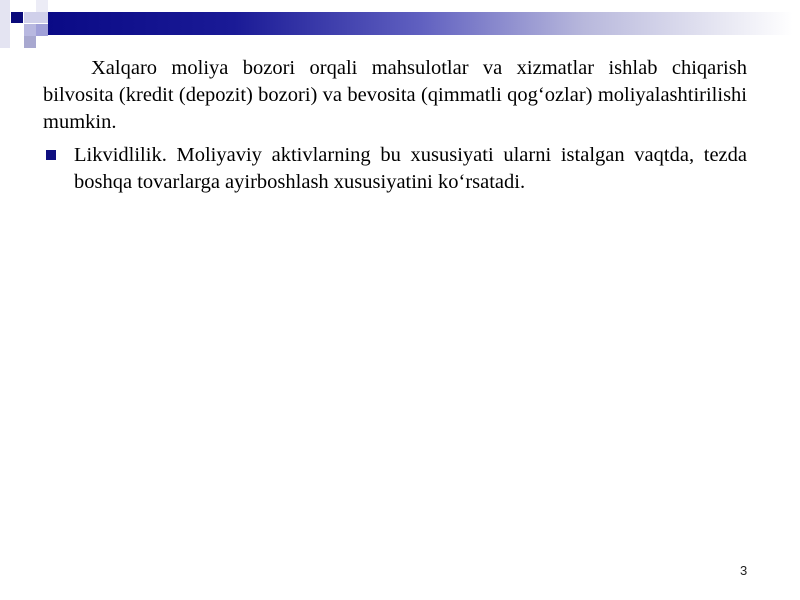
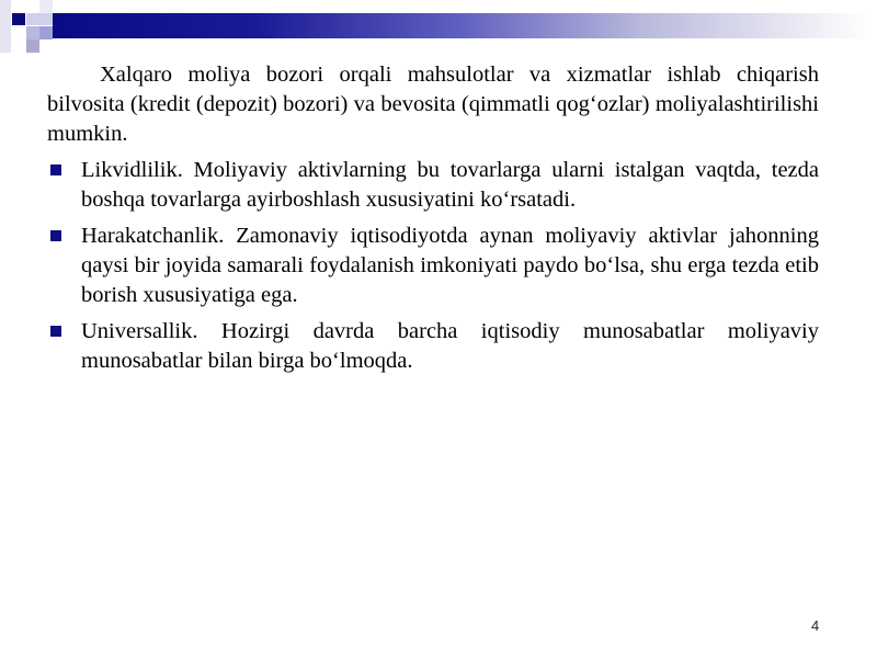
  Xalqaro moliya bozori orqali mahsulotlar va xizmatlar ishlab chiqarish bilvosita (kredit (depozit) bozori) va bevosita (qimmatli qog‘ozlar) moliyalashtirilishi mumkin.
- Likvidlilik. Moliyaviy aktivlarning bu xususiyati ularni istalgan vaqtda, tezda boshqa tovarlarga ayirboshlash xususiyatini ko‘rsatadi.
+ Likvidlilik. Moliyaviy aktivlarning bu tovarlarga ularni istalgan vaqtda, tezda boshqa tovarlarga ayirboshlash xususiyatini ko‘rsatadi.
+ Harakatchanlik. Zamonaviy iqtisodiyotda aynan moliyaviy aktivlar jahonning qaysi bir joyida samarali foydalanish imkoniyati paydo bo‘lsa, shu erga tezda etib borish xususiyatiga ega.
+ Universallik. Hozirgi davrda barcha iqtisodiy munosabatlar moliyaviy munosabatlar bilan birga bo‘lmoqda.
- 3
+ 4
